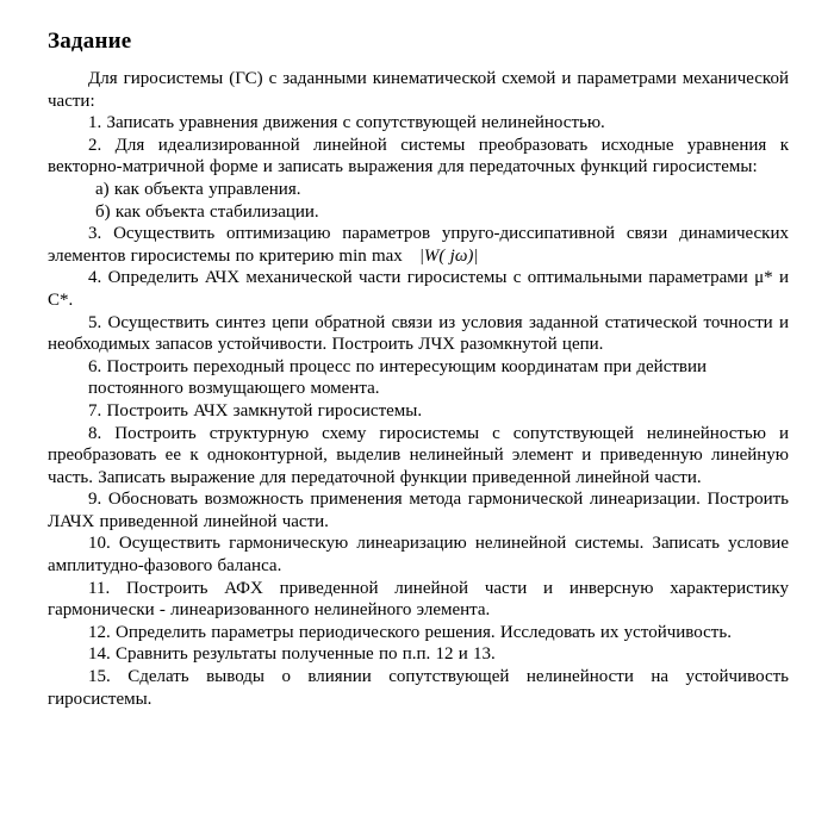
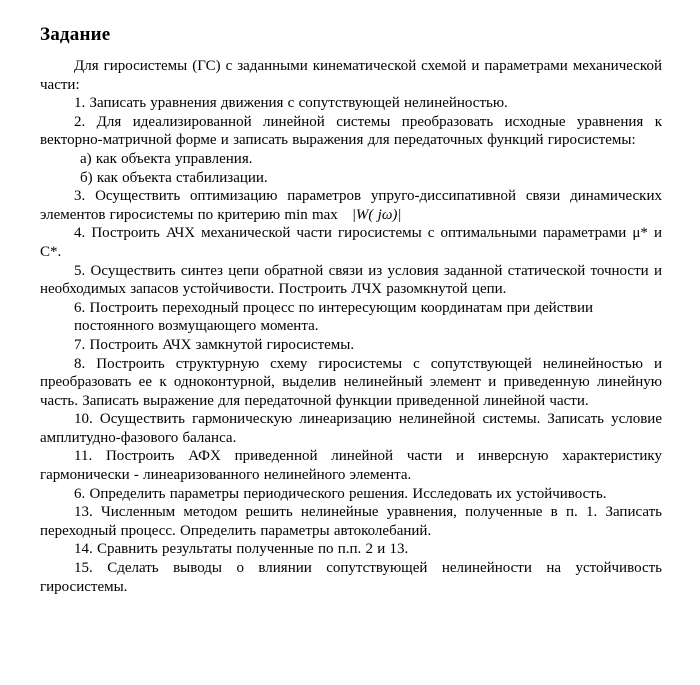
  Задание
  Для гиросистемы (ГС) с заданными кинематической схемой и параметрами механической части:
  1. Записать уравнения движения с сопутствующей нелинейностью.
  2. Для идеализированной линейной системы преобразовать исходные уравнения к векторно-матричной форме и записать выражения для передаточных функций гиросистемы:
  а) как объекта управления.
  б) как объекта стабилизации.
  3. Осуществить оптимизацию параметров упруго-диссипативной связи динамических элементов гиросистемы по критерию min max |W( jω)|
- 4. Определить АЧХ механической части гиросистемы с оптимальными параметрами μ* и C*.
+ 4. Построить АЧХ механической части гиросистемы с оптимальными параметрами μ* и C*.
  5. Осуществить синтез цепи обратной связи из условия заданной статической точности и необходимых запасов устойчивости. Построить ЛЧХ разомкнутой цепи.
  6. Построить переходный процесс по интересующим координатам при действии
  постоянного возмущающего момента.
  7. Построить АЧХ замкнутой гиросистемы.
  8. Построить структурную схему гиросистемы с сопутствующей нелинейностью и преобразовать ее к одноконтурной, выделив нелинейный элемент и приведенную линейную часть. Записать выражение для передаточной функции приведенной линейной части.
- 9. Обосновать возможность применения метода гармонической линеаризации. Построить ЛАЧХ приведенной линейной части.
  10. Осуществить гармоническую линеаризацию нелинейной системы. Записать условие амплитудно-фазового баланса.
  11. Построить АФХ приведенной линейной части и инверсную характеристику гармонически - линеаризованного нелинейного элемента.
- 12. Определить параметры периодического решения. Исследовать их устойчивость.
+ 6. Определить параметры периодического решения. Исследовать их устойчивость.
+ 13. Численным методом решить нелинейные уравнения, полученные в п. 1. Записать переходный процесс. Определить параметры автоколебаний.
- 14. Сравнить результаты полученные по п.п. 12 и 13.
+ 14. Сравнить результаты полученные по п.п. 2 и 13.
  15. Сделать выводы о влиянии сопутствующей нелинейности на устойчивость гиросистемы.
